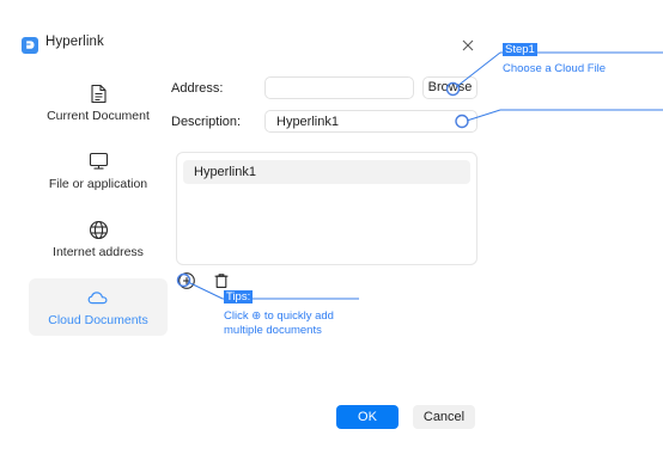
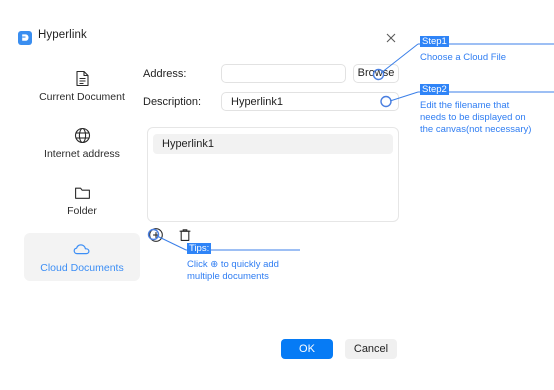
  Hyperlink
  Current Document
- File or application
  Internet address
+ Folder
  Cloud Documents
  Address:
  Browse
  Description:
  Hyperlink1
  Hyperlink1
  OK
  Cancel
  Step1
  Choose a Cloud File
+ Step2
+ Edit the filename that
+ needs to be displayed on
+ the canvas(not necessary)
  Tips:
  Click ⊕ to quickly add
  multiple documents
